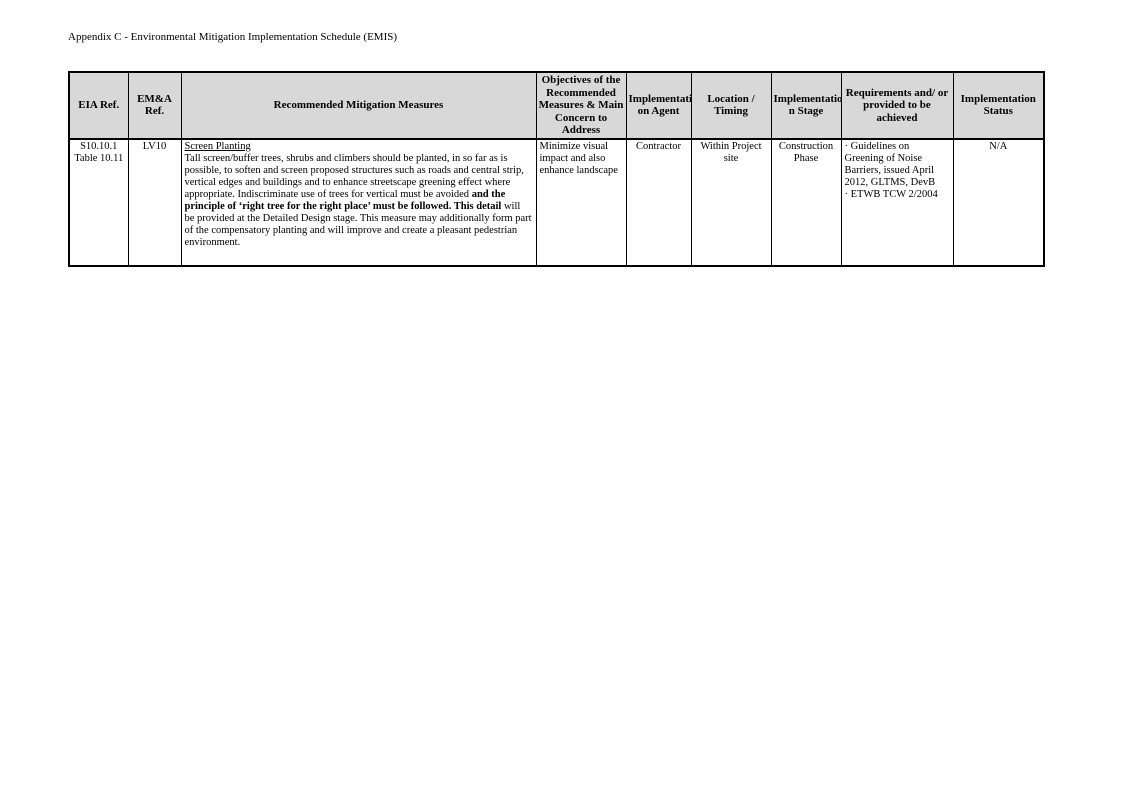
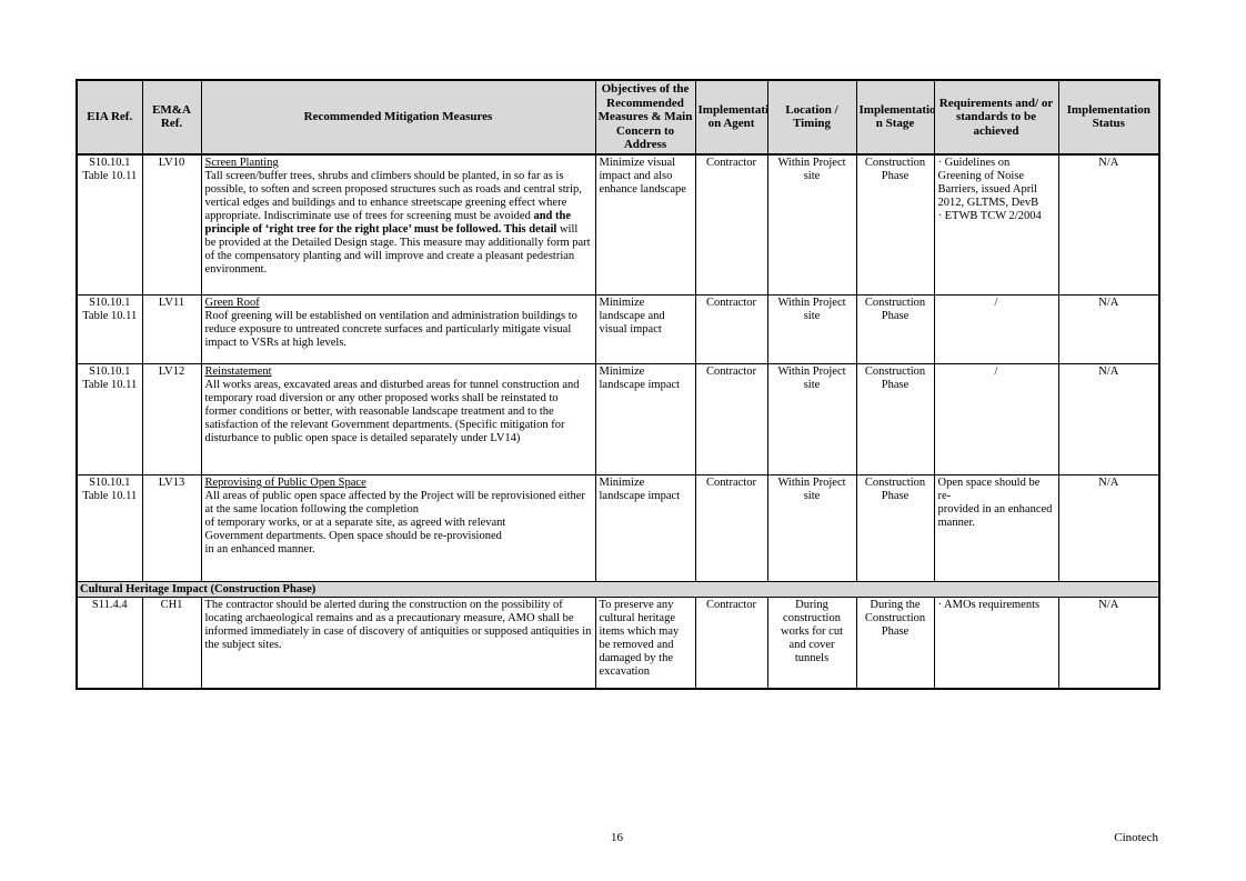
- Appendix C - Environmental Mitigation Implementation Schedule (EMIS)
- EIA Ref.	EM&A Ref.	Recommended Mitigation Measures	Objectives of the Recommended Measures & Main Concern to Address	Implementat on Agent	Location / Timing	Implementatio n Stage	Requirements and/ or provided to be achieved	Implementation Status
+ EIA Ref.	EM&A Ref.	Recommended Mitigation Measures	Objectives of the Recommended Measures & Main Concern to Address	Implementat on Agent	Location / Timing	Implementatio n Stage	Requirements and/ or standards to be achieved	Implementation Status
- S10.10.1 Table 10.11	LV10	Screen PlantingTall screen/buffer trees, shrubs and climbers should be planted, in so far as is possible, to soften and screen proposed structures such as roads and central strip, vertical edges and buildings and to enhance streetscape greening effect where appropriate. Indiscriminate use of trees for vertical must be avoided and the principle of ‘right tree for the right place’ must be followed. This detail will be provided at the Detailed Design stage. This measure may additionally form part of the compensatory planting and will improve and create a pleasant pedestrian environment.	Minimize visual impact and also enhance landscape	Contractor	Within Project site	Construction Phase	· Guidelines on Greening of Noise Barriers, issued April 2012, GLTMS, DevB · ETWB TCW 2/2004	N/A
+ S10.10.1 Table 10.11	LV10	Screen PlantingTall screen/buffer trees, shrubs and climbers should be planted, in so far as is possible, to soften and screen proposed structures such as roads and central strip, vertical edges and buildings and to enhance streetscape greening effect where appropriate. Indiscriminate use of trees for screening must be avoided and the principle of ‘right tree for the right place’ must be followed. This detail will be provided at the Detailed Design stage. This measure may additionally form part of the compensatory planting and will improve and create a pleasant pedestrian environment.	Minimize visual impact and also enhance landscape	Contractor	Within Project site	Construction Phase	· Guidelines on Greening of Noise Barriers, issued April 2012, GLTMS, DevB · ETWB TCW 2/2004	N/A
+ S10.10.1 Table 10.11	LV11	Green RoofRoof greening will be established on ventilation and administration buildings to reduce exposure to untreated concrete surfaces and particularly mitigate visual impact to VSRs at high levels.	Minimize landscape and visual impact	Contractor	Within Project site	Construction Phase	/	N/A
+ S10.10.1 Table 10.11	LV12	ReinstatementAll works areas, excavated areas and disturbed areas for tunnel construction and temporary road diversion or any other proposed works shall be reinstated to former conditions or better, with reasonable landscape treatment and to the satisfaction of the relevant Government departments. (Specific mitigation for disturbance to public open space is detailed separately under LV14)	Minimize landscape impact	Contractor	Within Project site	Construction Phase	/	N/A
+ S10.10.1 Table 10.11	LV13	Reprovising of Public Open SpaceAll areas of public open space affected by the Project will be reprovisioned either at the same location following the completion of temporary works, or at a separate site, as agreed with relevant Government departments. Open space should be re-provisioned in an enhanced manner.	Minimize landscape impact	Contractor	Within Project site	Construction Phase	Open space should be re- provided in an enhanced manner.	N/A
+ Cultural Heritage Impact (Construction Phase)
+ S11.4.4	CH1	The contractor should be alerted during the construction on the possibility of locating archaeological remains and as a precautionary measure, AMO shall be informed immediately in case of discovery of antiquities or supposed antiquities in the subject sites.	To preserve any cultural heritage items which may be removed and damaged by the excavation	Contractor	During construction works for cut and cover tunnels	During the Construction Phase	· AMOs requirements	N/A
+ 16
+ Cinotech
